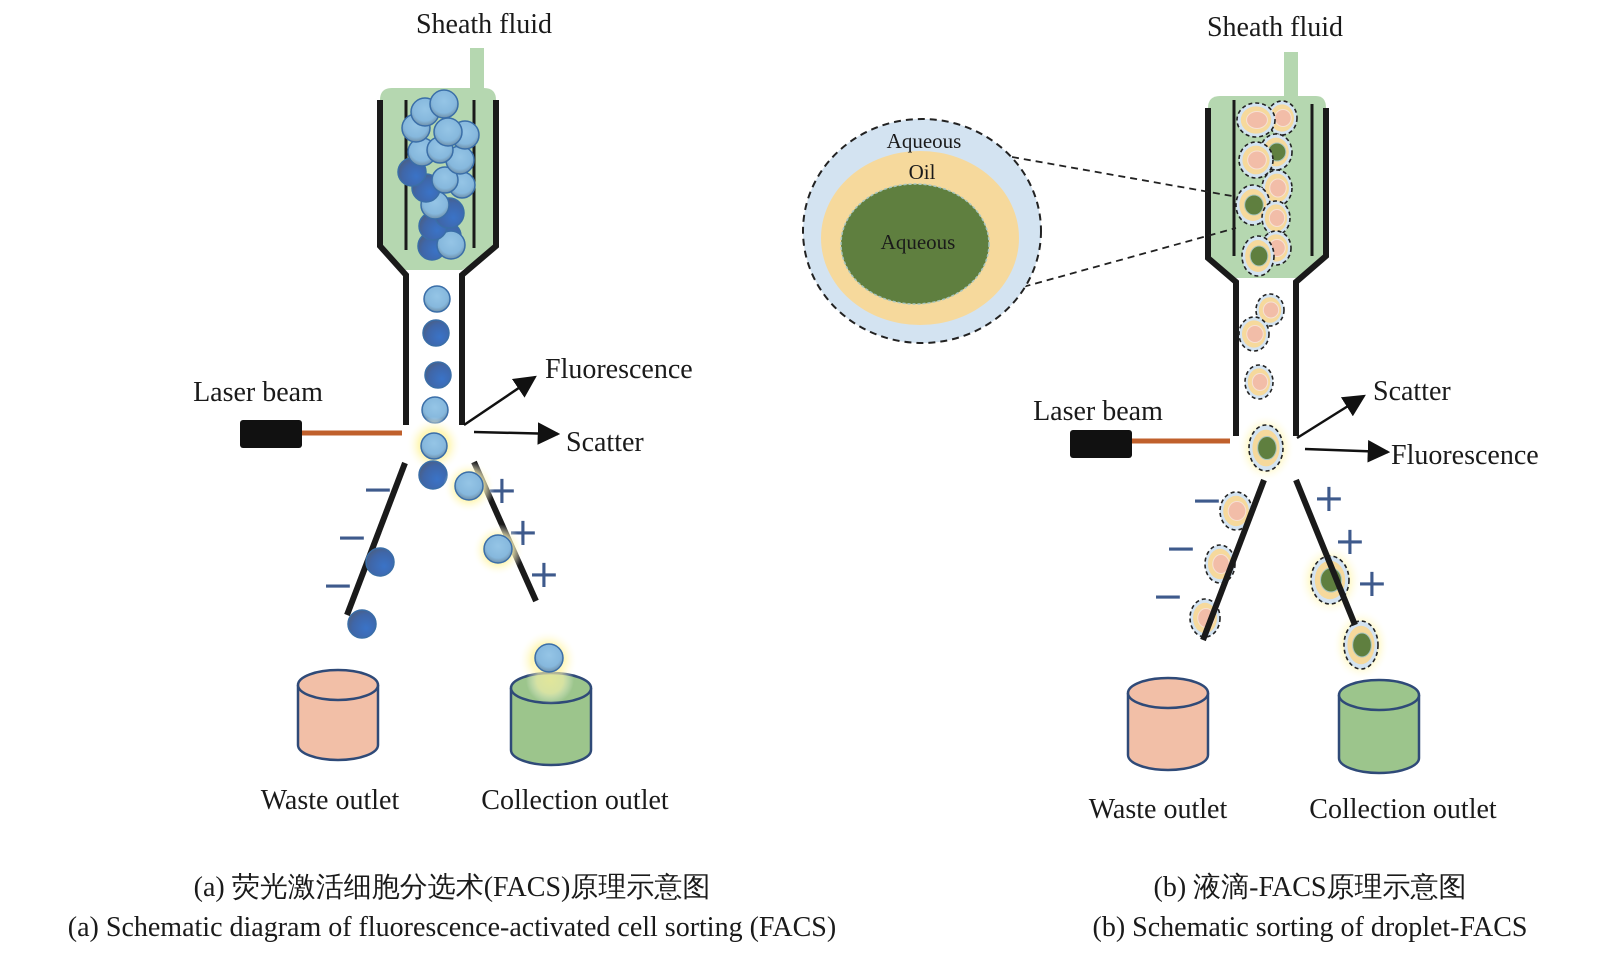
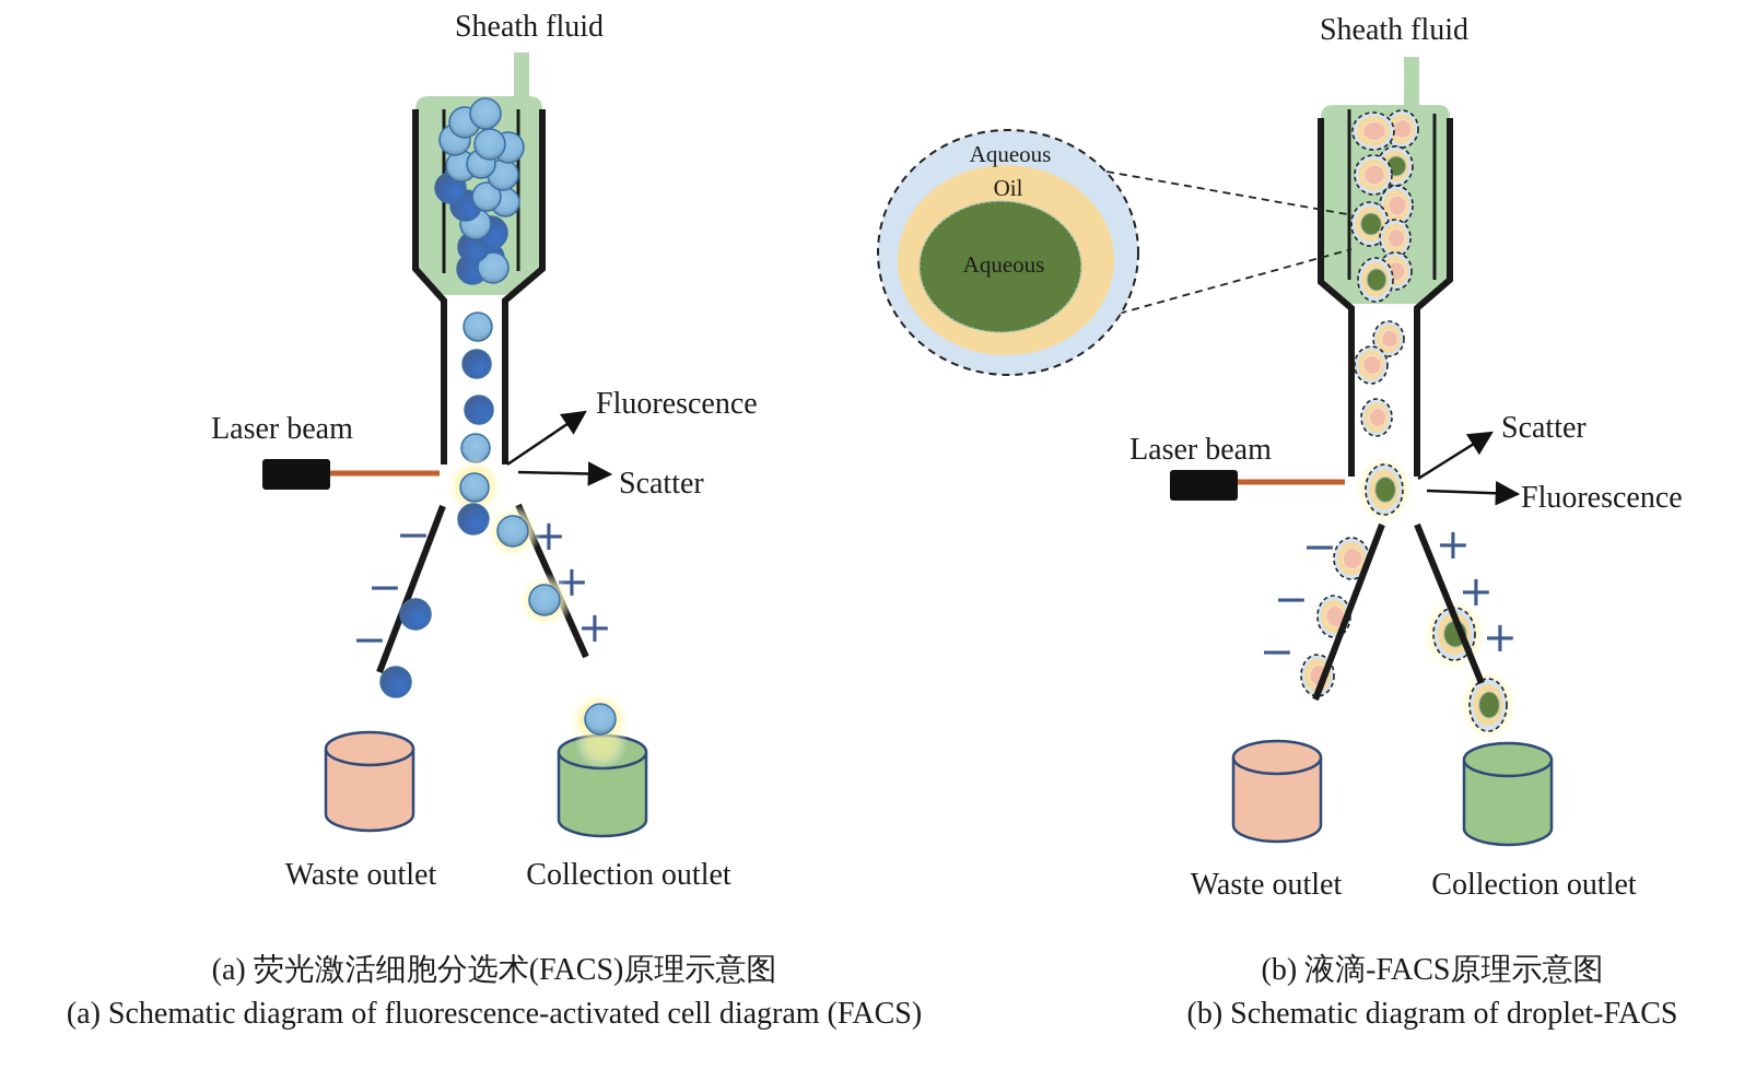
  Sheath fluid
  Laser beam
  Fluorescence
  Scatter
  −
  −
  −
  +
  +
  +
  Waste outlet
  Collection outlet
  Sheath fluid
  Aqueous
  Oil
  Aqueous
  Laser beam
  Scatter
  Fluorescence
  −
  −
  −
  +
  +
  +
  Waste outlet
  Collection outlet
  (a) 荧光激活细胞分选术(FACS)原理示意图
- (a) Schematic diagram of fluorescence-activated cell sorting (FACS)
+ (a) Schematic diagram of fluorescence-activated cell diagram (FACS)
  (b) 液滴-FACS原理示意图
- (b) Schematic sorting of droplet-FACS
+ (b) Schematic diagram of droplet-FACS
